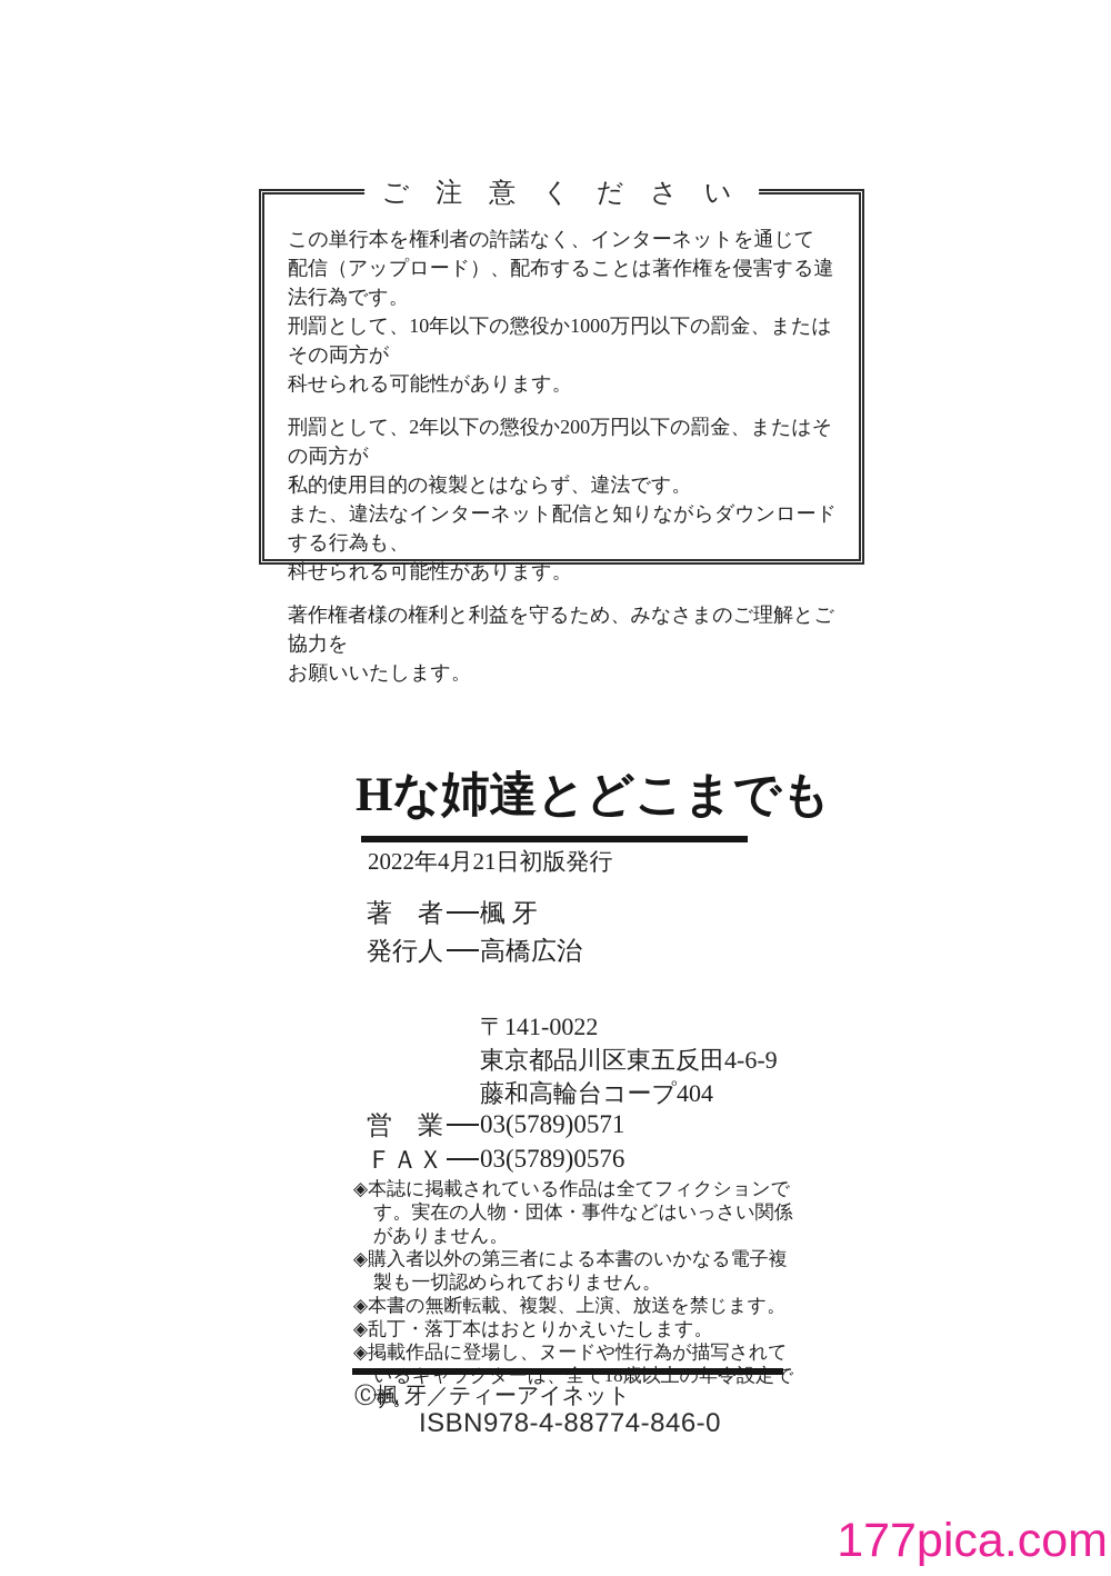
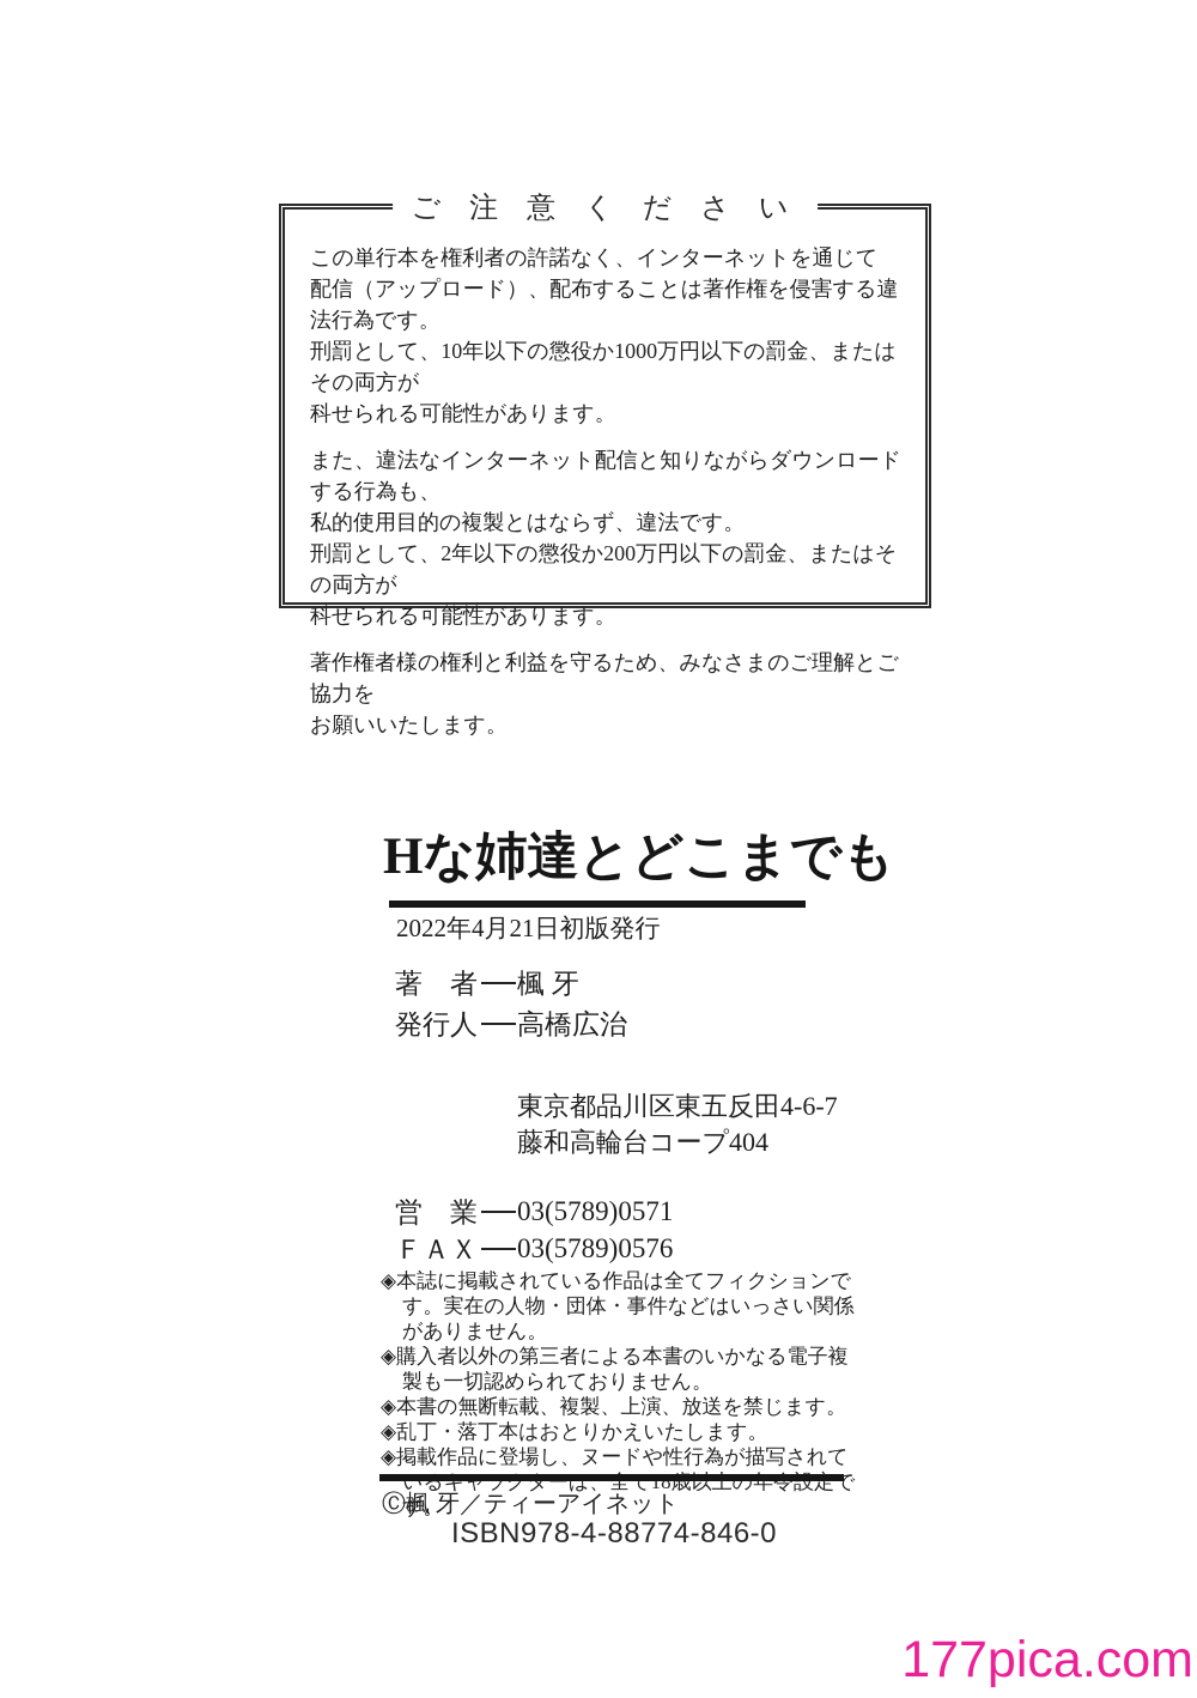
  ご 注 意 く だ さ い
  この単行本を権利者の許諾なく、インターネットを通じて
  配信（アップロード）、配布することは著作権を侵害する違法行為です。
  刑罰として、10年以下の懲役か1000万円以下の罰金、またはその両方が
  科せられる可能性があります。
- 刑罰として、2年以下の懲役か200万円以下の罰金、またはその両方が
+ また、違法なインターネット配信と知りながらダウンロードする行為も、
  私的使用目的の複製とはならず、違法です。
- また、違法なインターネット配信と知りながらダウンロードする行為も、
+ 刑罰として、2年以下の懲役か200万円以下の罰金、またはその両方が
  科せられる可能性があります。
  著作権者様の権利と利益を守るため、みなさまのご理解とご協力を
  お願いいたします。
  Hな姉達とどこまでも
  2022年4月21日初版発行
  著 者
  楓 牙
  発行人
  高橋広治
- 〒141-0022
- 東京都品川区東五反田4-6-9
+ 東京都品川区東五反田4-6-7
  藤和高輪台コープ404
  営 業
  03(5789)0571
  ＦＡＸ
  03(5789)0576
  ◈本誌に掲載されている作品は全てフィクションです。実在の人物・団体・事件などはいっさい関係がありません。
  ◈購入者以外の第三者による本書のいかなる電子複製も一切認められておりません。
  ◈本書の無断転載、複製、上演、放送を禁じます。
  ◈乱丁・落丁本はおとりかえいたします。
  ◈掲載作品に登場し、ヌードや性行為が描写されているキャラクターは、全て18歳以上の年令設定です。
  Ⓒ楓 牙／ティーアイネット
  ISBN978-4-88774-846-0
  177pica.com
